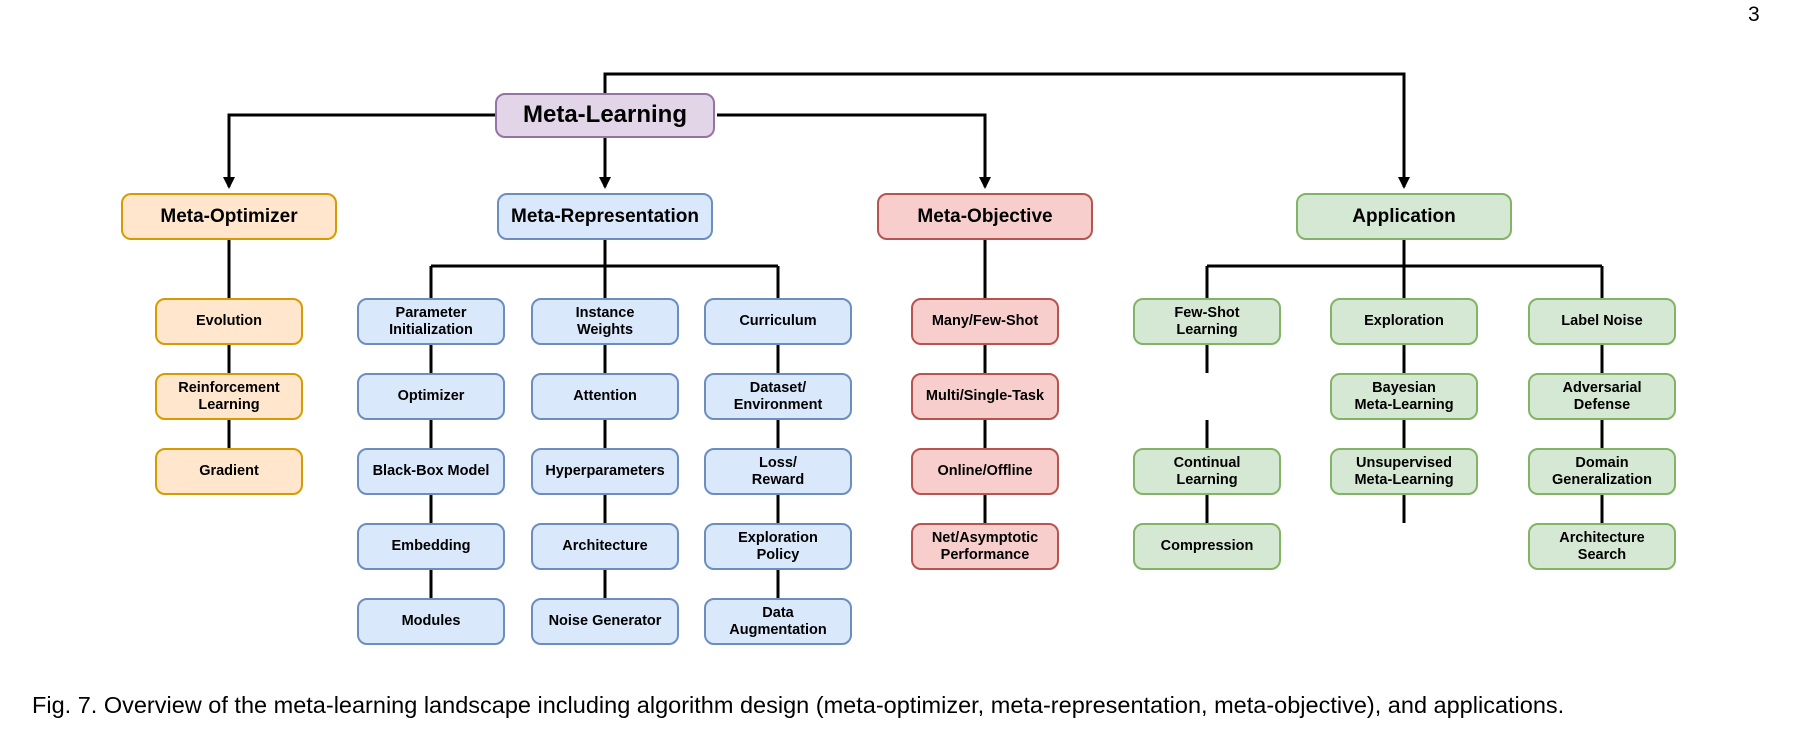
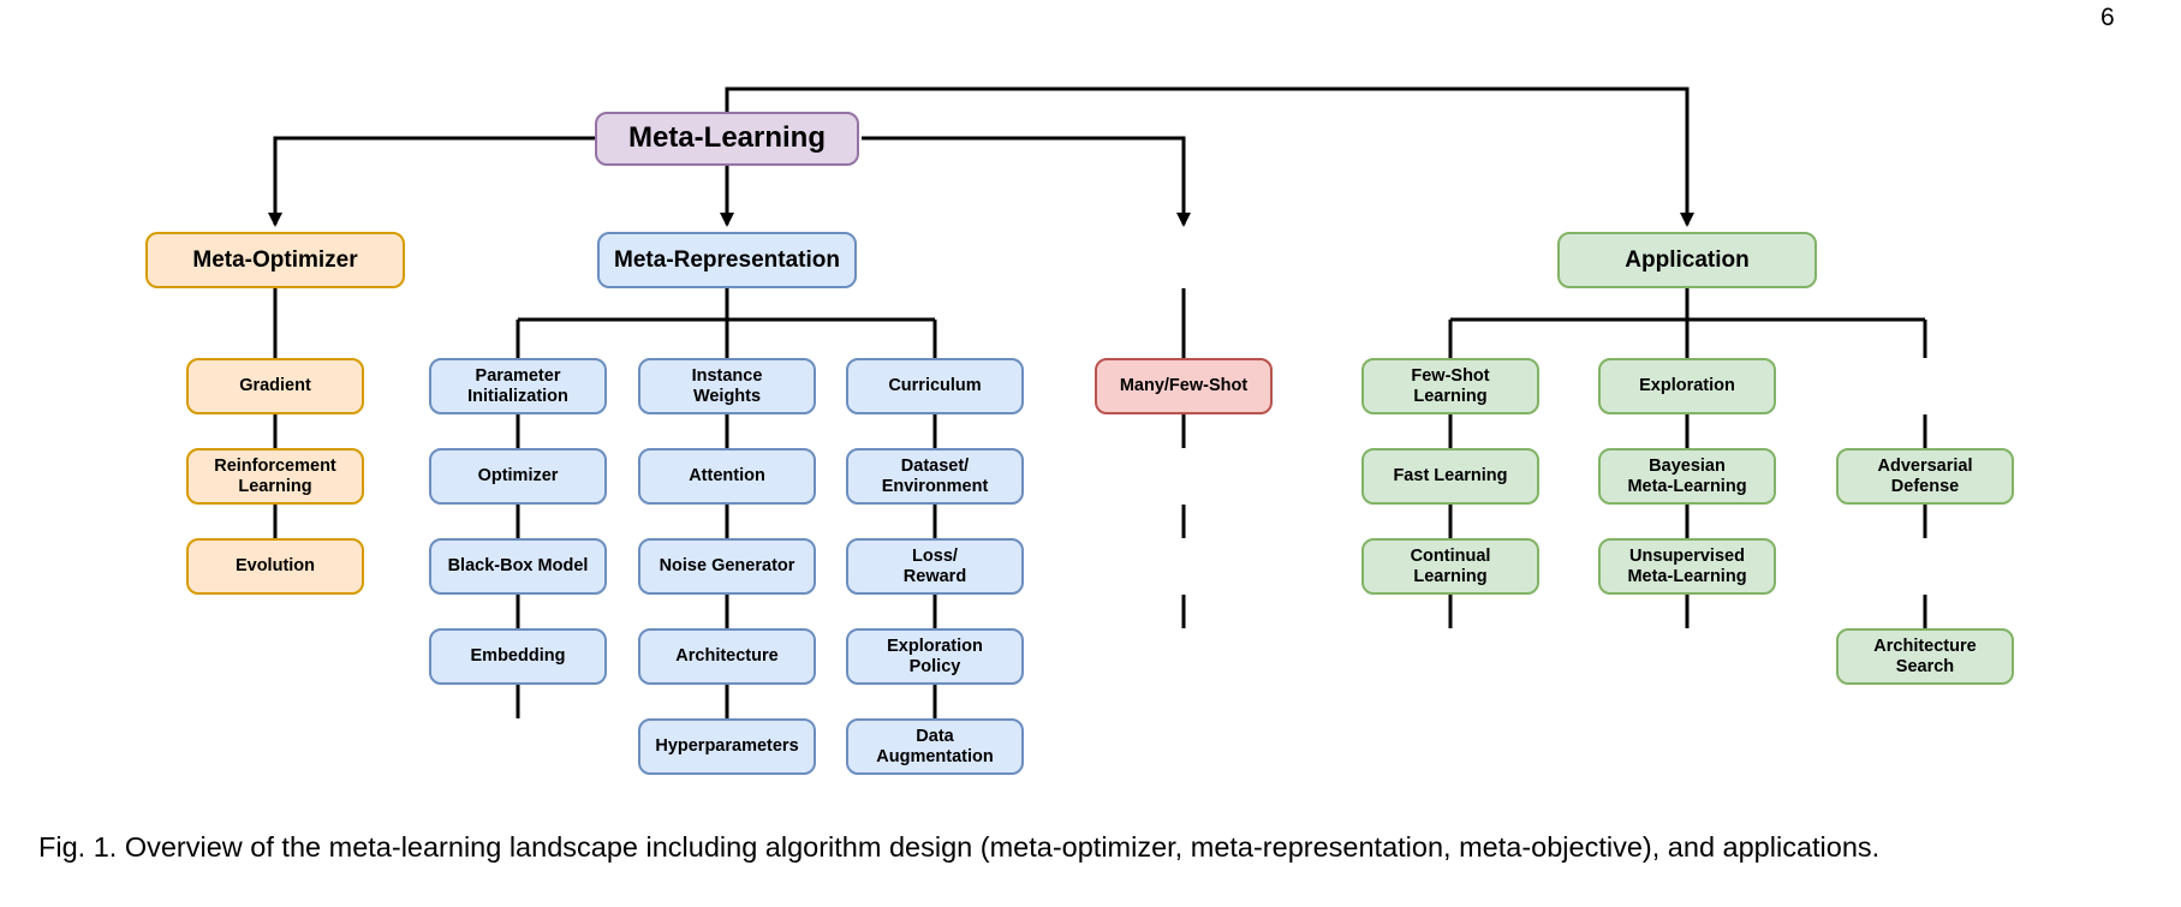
- 3
+ 6
  Meta-Learning
  Meta-Optimizer
  Meta-Representation
- Meta-Objective
  Application
- Evolution
+ Gradient
  Reinforcement
  Learning
- Gradient
+ Evolution
  Parameter
  Initialization
  Optimizer
  Black-Box Model
  Embedding
- Modules
  Instance
  Weights
  Attention
- Hyperparameters
+ Noise Generator
  Architecture
- Noise Generator
+ Hyperparameters
  Curriculum
  Dataset/
  Environment
  Loss/
  Reward
  Exploration
  Policy
  Data
  Augmentation
  Many/Few-Shot
- Multi/Single-Task
- Online/Offline
- Net/Asymptotic
- Performance
  Few-Shot
  Learning
+ Fast Learning
  Continual
  Learning
- Compression
  Exploration
  Bayesian
  Meta-Learning
  Unsupervised
  Meta-Learning
- Label Noise
  Adversarial
  Defense
- Domain
- Generalization
  Architecture
  Search
- Fig. 7. Overview of the meta-learning landscape including algorithm design (meta-optimizer, meta-representation, meta-objective), and applications.
+ Fig. 1. Overview of the meta-learning landscape including algorithm design (meta-optimizer, meta-representation, meta-objective), and applications.
